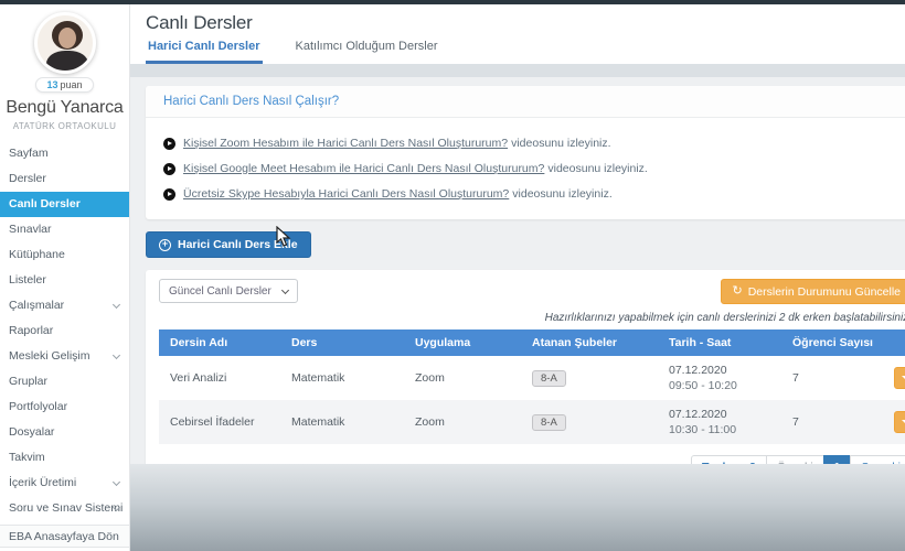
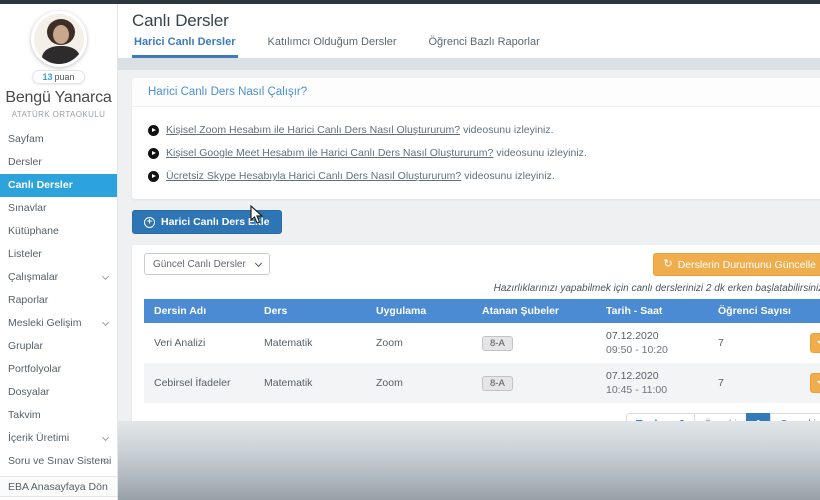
  13 puan
  Bengü Yanarca
  ATATÜRK ORTAOKULU
  Sayfam
  Dersler
  Canlı Dersler
  Sınavlar
  Kütüphane
  Listeler
  Çalışmalar
  Raporlar
  Mesleki Gelişim
  Gruplar
  Portfolyolar
  Dosyalar
  Takvim
  İçerik Üretimi
  Soru ve Sınav Sistemi
  EBA Anasayfaya Dön
  Canlı Dersler
  Harici Canlı Dersler
  Katılımcı Olduğum Dersler
+ Öğrenci Bazlı Raporlar
  Harici Canlı Ders Nasıl Çalışır?
  Kişisel Zoom Hesabım ile Harici Canlı Ders Nasıl Oluştururum?
  videosunu izleyiniz.
  Kişisel Google Meet Hesabım ile Harici Canlı Ders Nasıl Oluştururum?
  videosunu izleyiniz.
  Ücretsiz Skype Hesabıyla Harici Canlı Ders Nasıl Oluştururum?
  videosunu izleyiniz.
  +
  Harici Canlı Ders Ele
  Güncel Canlı Dersler
  ↻
  Derslerin Durumunu Güncelle
  Hazırlıklarınızı yapabilmek için canlı derslerinizi 2 dk erken başlatabilirsini
  Dersin Adı	Ders	Uygulama	Atanan Şubeler	Tarih - Saat	Öğrenci Sayısı
  Veri Analizi	Matematik	Zoom	8-A	07.12.202009:50 - 10:20	7
- Cebirsel İfadeler	Matematik	Zoom	8-A	07.12.202010:30 - 11:00	7
+ Cebirsel İfadeler	Matematik	Zoom	8-A	07.12.202010:45 - 11:00	7
